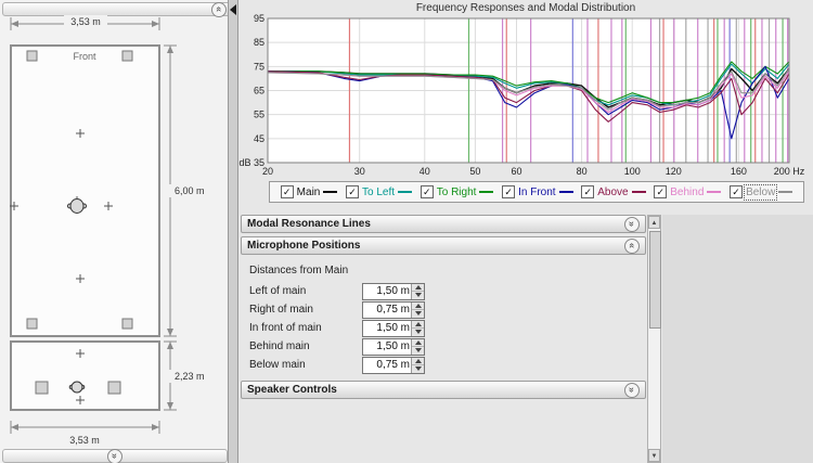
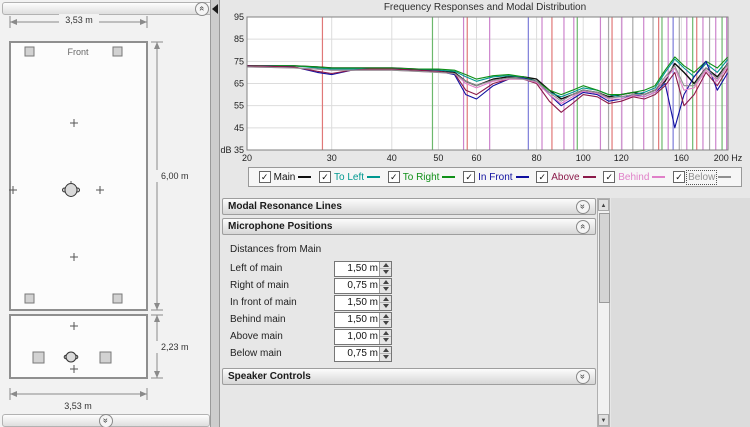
  3,53 m
  Front
  6,00 m
  2,23 m
  3,53 m
  Frequency Responses and Modal Distribution
  95
  85
  75
  65
  55
  45
  dB 35
  20
  30
  40
  50
  60
  80
  100
  120
  160
  200 Hz
  ✓
  Main
  ✓
  To Left
  ✓
  To Right
  ✓
  In Front
  ✓
  Above
  ✓
  Behind
  ✓
  Below
  Modal Resonance Lines
  Microphone Positions
  Distances from Main
  Left of main
  1,50 m
  Right of main
  0,75 m
  In front of main
  1,50 m
  Behind main
  1,50 m
+ Above main
+ 1,00 m
  Below main
  0,75 m
  Speaker Controls
